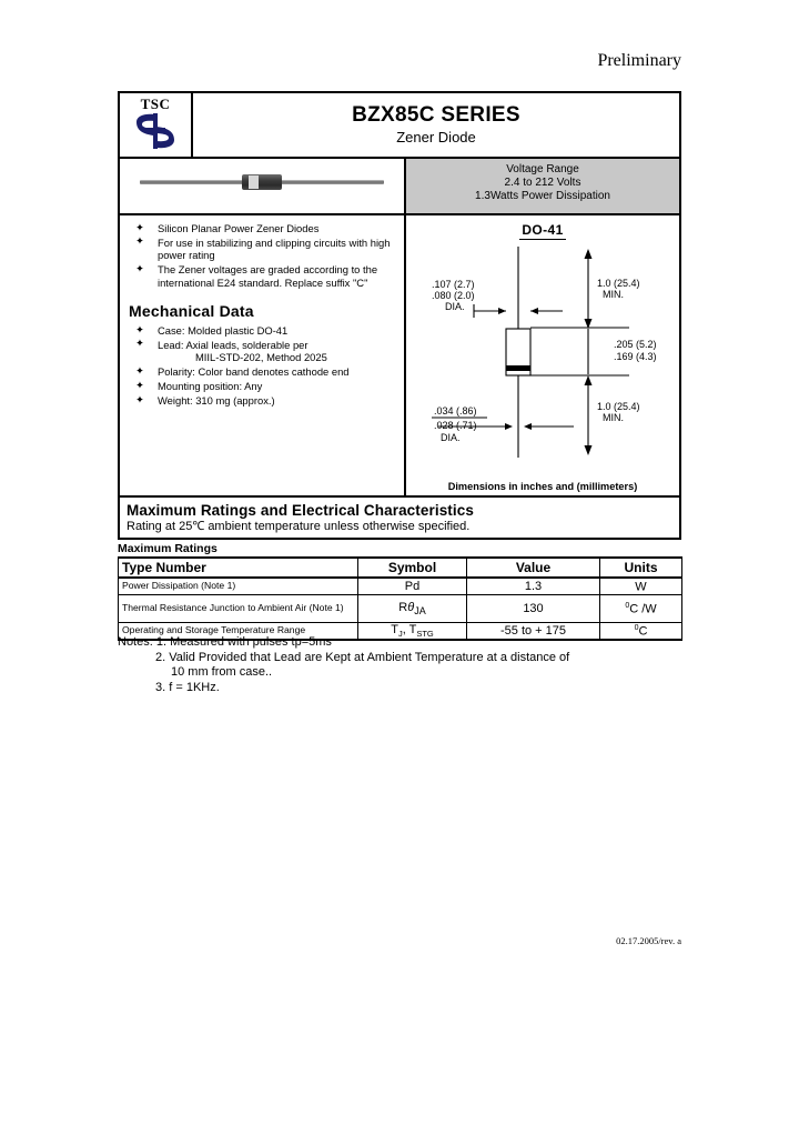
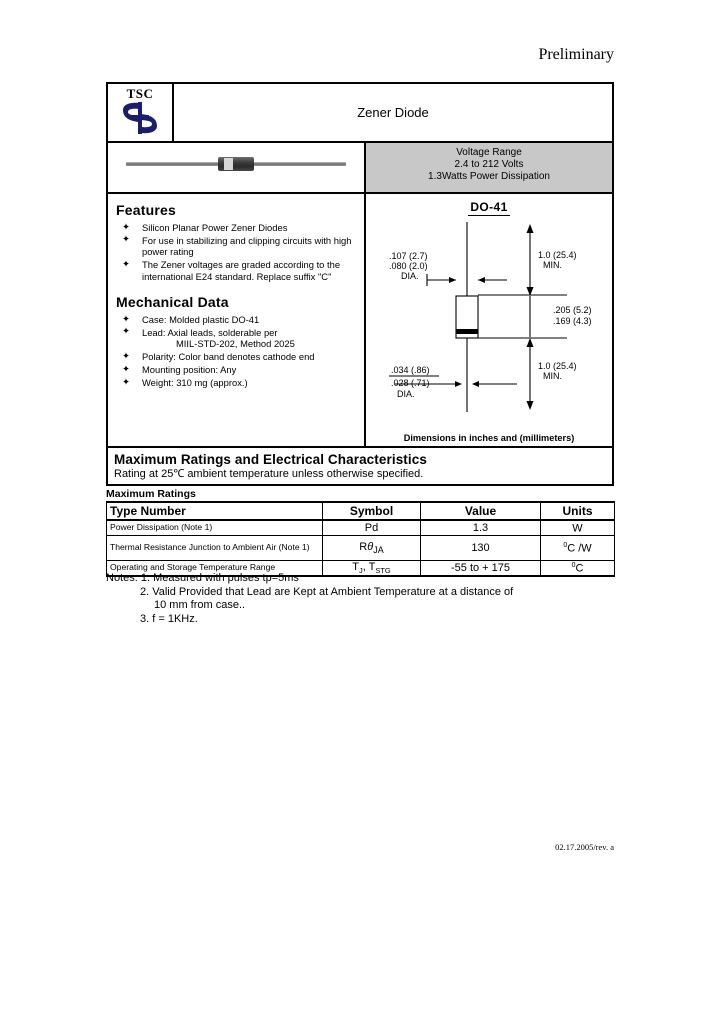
  Preliminary
  TSC
- BZX85C SERIES
  Zener Diode
  Voltage Range
  2.4 to 212 Volts
  1.3Watts Power Dissipation
+ Features
  ✦
  Silicon Planar Power Zener Diodes
  ✦
  For use in stabilizing and clipping circuits with high power rating
  ✦
  The Zener voltages are graded according to the international E24 standard. Replace suffix "C"
  Mechanical Data
  ✦
  Case: Molded plastic DO-41
  ✦
  Lead: Axial leads, solderable per
  MIIL-STD-202, Method 2025
  ✦
  Polarity: Color band denotes cathode end
  ✦
  Mounting position: Any
  ✦
  Weight: 310 mg (approx.)
  DO-41
  .107 (2.7)
  .080 (2.0)
  DIA.
  1.0 (25.4)
  MIN.
  .205 (5.2)
  .169 (4.3)
  1.0 (25.4)
  MIN.
  .034 (.86)
  .028 (.71)
  DIA.
  Dimensions in inches and (millimeters)
  Maximum Ratings and Electrical Characteristics
  Rating at 25℃ ambient temperature unless otherwise specified.
  Maximum Ratings
  Type Number	Symbol	Value	Units
  Power Dissipation (Note 1)	Pd	1.3	W
  Thermal Resistance Junction to Ambient Air (Note 1)	RθJA	130	C /W
  Operating and Storage Temperature Range	TJ, TSTG	-55 to + 175	C
  Notes: 1. Measured with pulses tp=5ms
  2. Valid Provided that Lead are Kept at Ambient Temperature at a distance of
  10 mm from case..
  3. f = 1KHz.
  02.17.2005/rev. a
